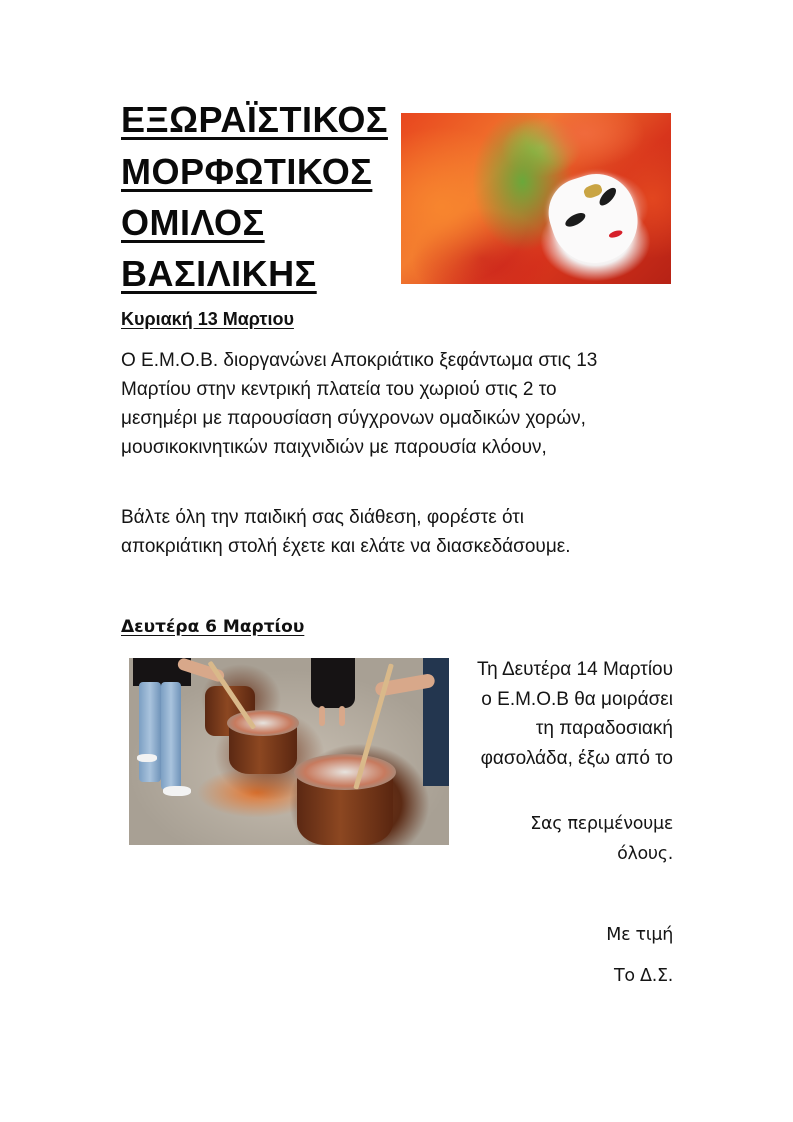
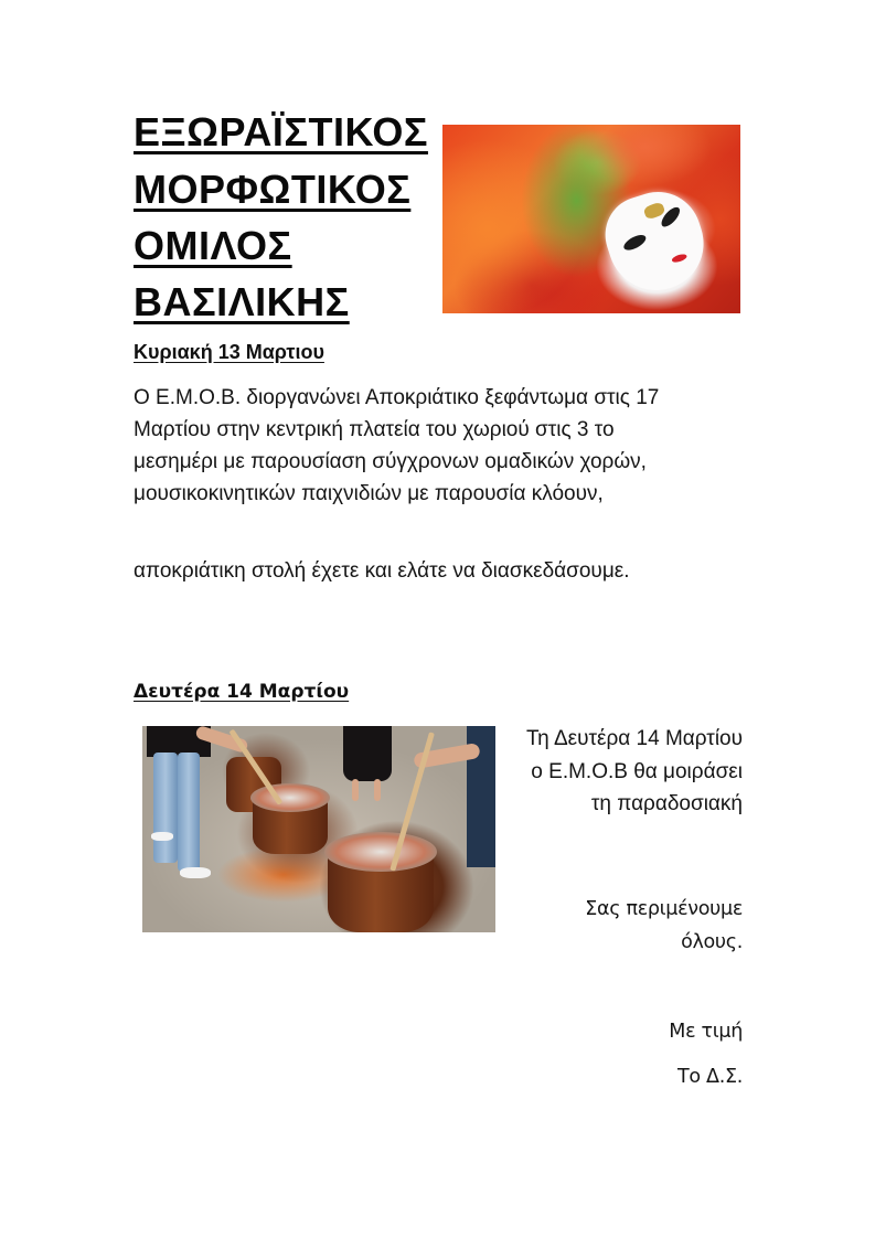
  ΕΞΩΡΑΪΣΤΙΚΟΣ
  ΜΟΡΦΩΤΙΚΟΣ
  ΟΜΙΛΟΣ
  ΒΑΣΙΛΙΚΗΣ
  Κυριακή 13 Μαρτιου
- Ο Ε.Μ.Ο.Β. διοργανώνει Αποκριάτικο ξεφάντωμα στις 13
+ Ο Ε.Μ.Ο.Β. διοργανώνει Αποκριάτικο ξεφάντωμα στις 17
- Μαρτίου στην κεντρική πλατεία του χωριού στις 2 το
+ Μαρτίου στην κεντρική πλατεία του χωριού στις 3 το
  μεσημέρι με παρουσίαση σύγχρονων ομαδικών χορών,
  μουσικοκινητικών παιχνιδιών με παρουσία κλόουν,
- Βάλτε όλη την παιδική σας διάθεση, φορέστε ότι
  αποκριάτικη στολή έχετε και ελάτε να διασκεδάσουμε.
- Δευτέρα 6 Μαρτίου
+ Δευτέρα 14 Μαρτίου
  Τη Δευτέρα 14 Μαρτίου
  ο Ε.Μ.Ο.Β θα μοιράσει
  τη παραδοσιακή
- φασολάδα, έξω από το
  Σας περιμένουμε
  όλους.
  Με τιμή
  Το Δ.Σ.
